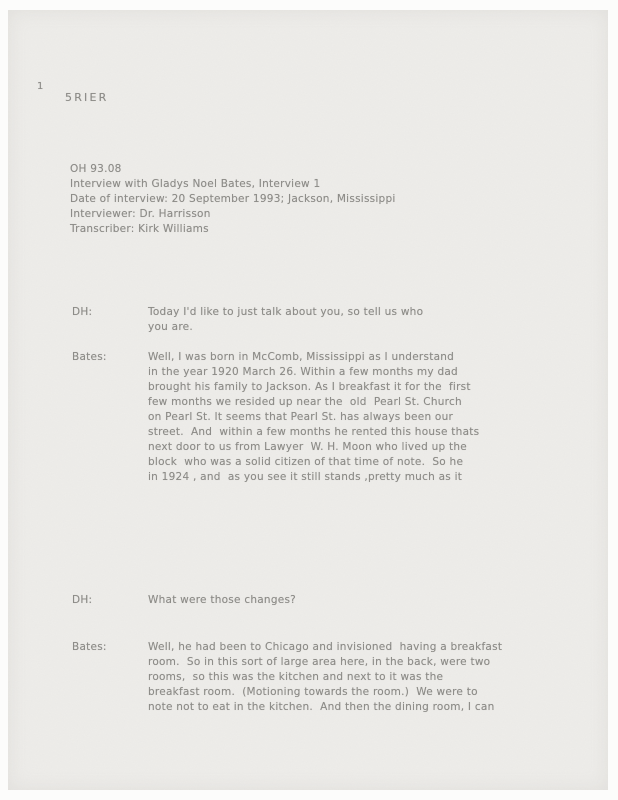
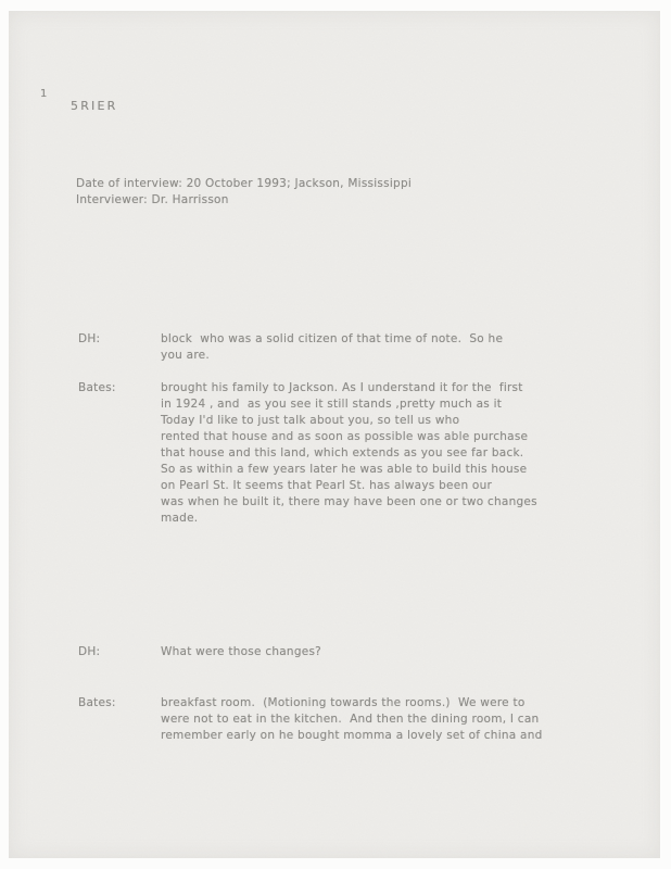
  1
  5RIER
- OH 93.08
- Interview with Gladys Noel Bates, Interview 1
- Date of interview: 20 September 1993; Jackson, Mississippi
+ Date of interview: 20 October 1993; Jackson, Mississippi
  Interviewer: Dr. Harrisson
- Transcriber: Kirk Williams
  DH:
- Today I'd like to just talk about you, so tell us who
+ block who was a solid citizen of that time of note. So he
  you are.
  Bates:
- Well, I was born in McComb, Mississippi as I understand
- in the year 1920 March 26. Within a few months my dad
- brought his family to Jackson. As I breakfast it for the first
+ brought his family to Jackson. As I understand it for the first
- few months we resided up near the old Pearl St. Church
- on Pearl St. It seems that Pearl St. has always been our
+ in 1924 , and as you see it still stands ,pretty much as it
- street. And within a few months he rented this house thats
- next door to us from Lawyer W. H. Moon who lived up the
- block who was a solid citizen of that time of note. So he
+ Today I'd like to just talk about you, so tell us who
+ rented that house and as soon as possible was able purchase
+ that house and this land, which extends as you see far back.
+ So as within a few years later he was able to build this house
- in 1924 , and as you see it still stands ,pretty much as it
+ on Pearl St. It seems that Pearl St. has always been our
+ was when he built it, there may have been one or two changes
+ made.
  DH:
  What were those changes?
  Bates:
- Well, he had been to Chicago and invisioned having a breakfast
- room. So in this sort of large area here, in the back, were two
- rooms, so this was the kitchen and next to it was the
- breakfast room. (Motioning towards the room.) We were to
+ breakfast room. (Motioning towards the rooms.) We were to
- note not to eat in the kitchen. And then the dining room, I can
+ were not to eat in the kitchen. And then the dining room, I can
+ remember early on he bought momma a lovely set of china and
